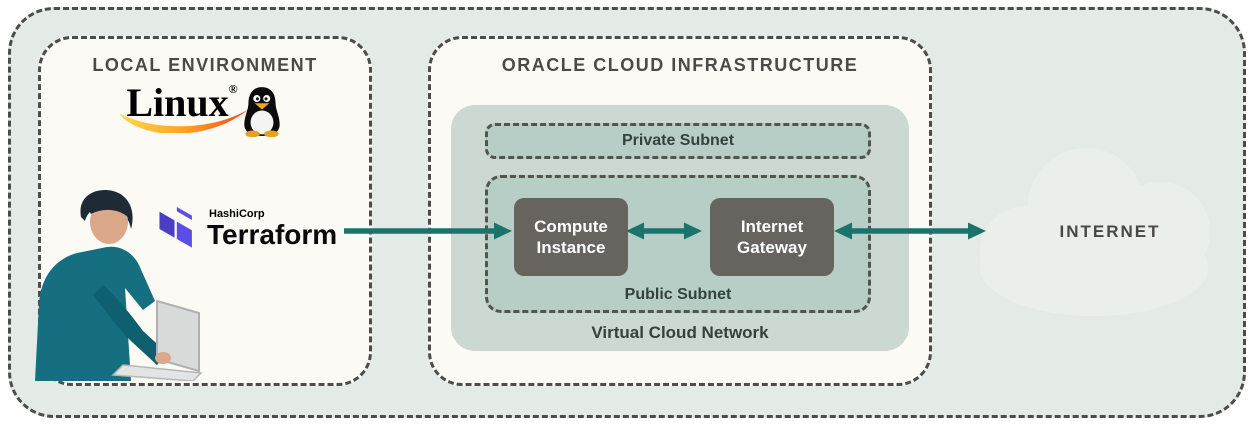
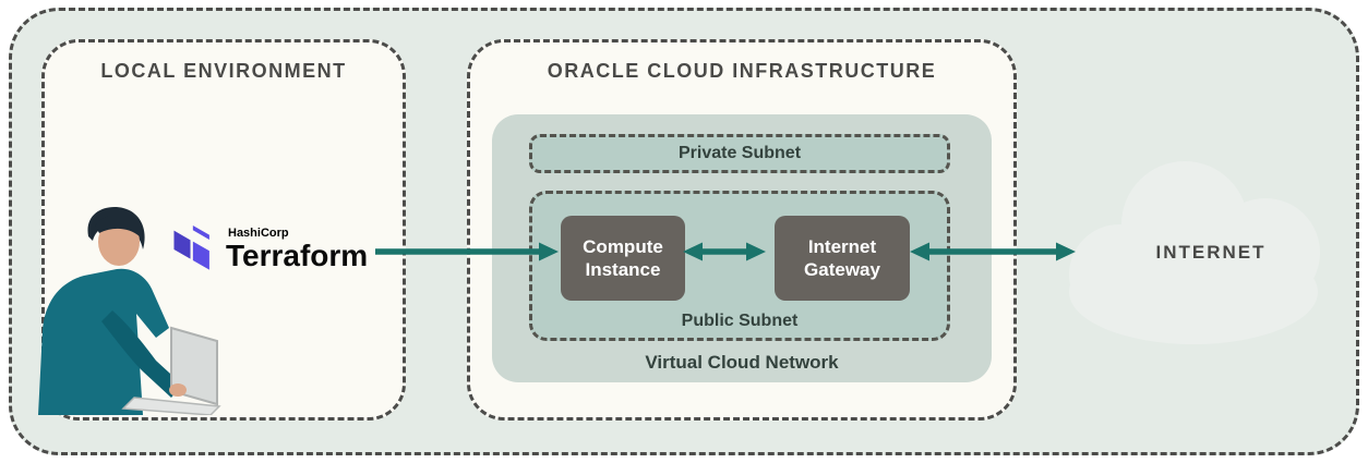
  LOCAL ENVIRONMENT
- Linux®
  HashiCorp
  Terraform
  ORACLE CLOUD INFRASTRUCTURE
  Private Subnet
  Compute Instance
  Internet Gateway
  Public Subnet
  Virtual Cloud Network
  INTERNET
